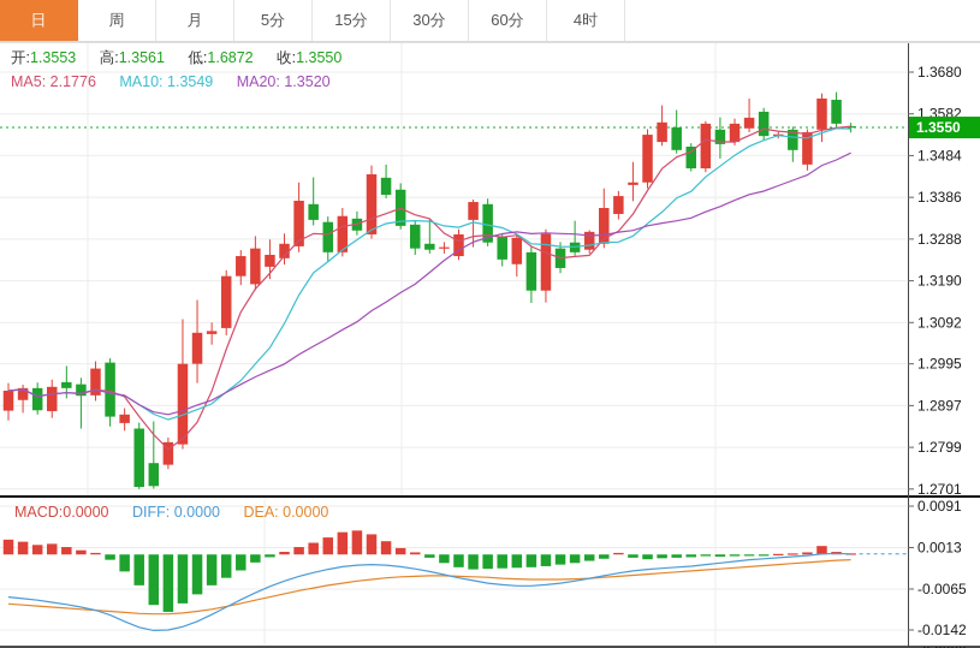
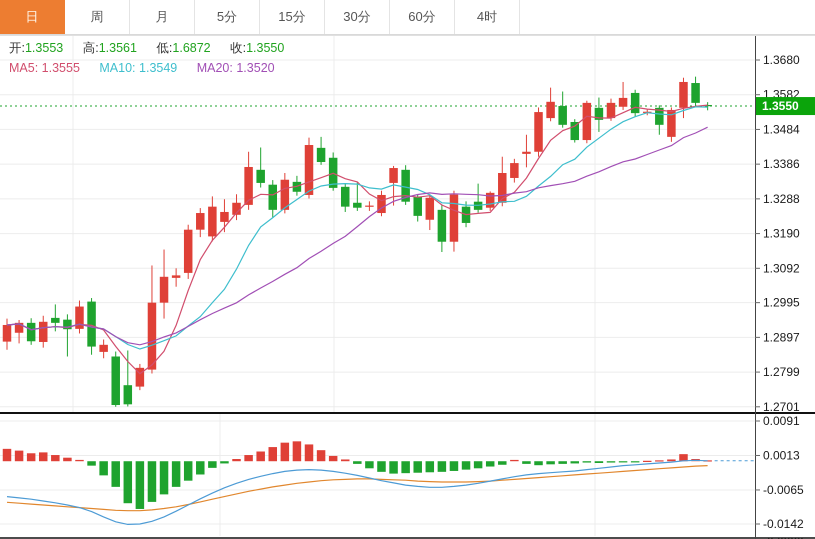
  日
  周
  月
  5分
  15分
  30分
  60分
  4时
  1.3680
  1.3582
  1.3484
  1.3386
  1.3288
  1.3190
  1.3092
  1.2995
  1.2897
  1.2799
  1.2701
  1.3550
  0.0091
  0.0013
  -0.0065
  -0.0142
  开:1.3553 高:1.3561 低:1.6872 收:1.3550
- MA5: 2.1776 MA10: 1.3549 MA20: 1.3520
+ MA5: 1.3555 MA10: 1.3549 MA20: 1.3520
- MACD:0.0000 DIFF: 0.0000 DEA: 0.0000
